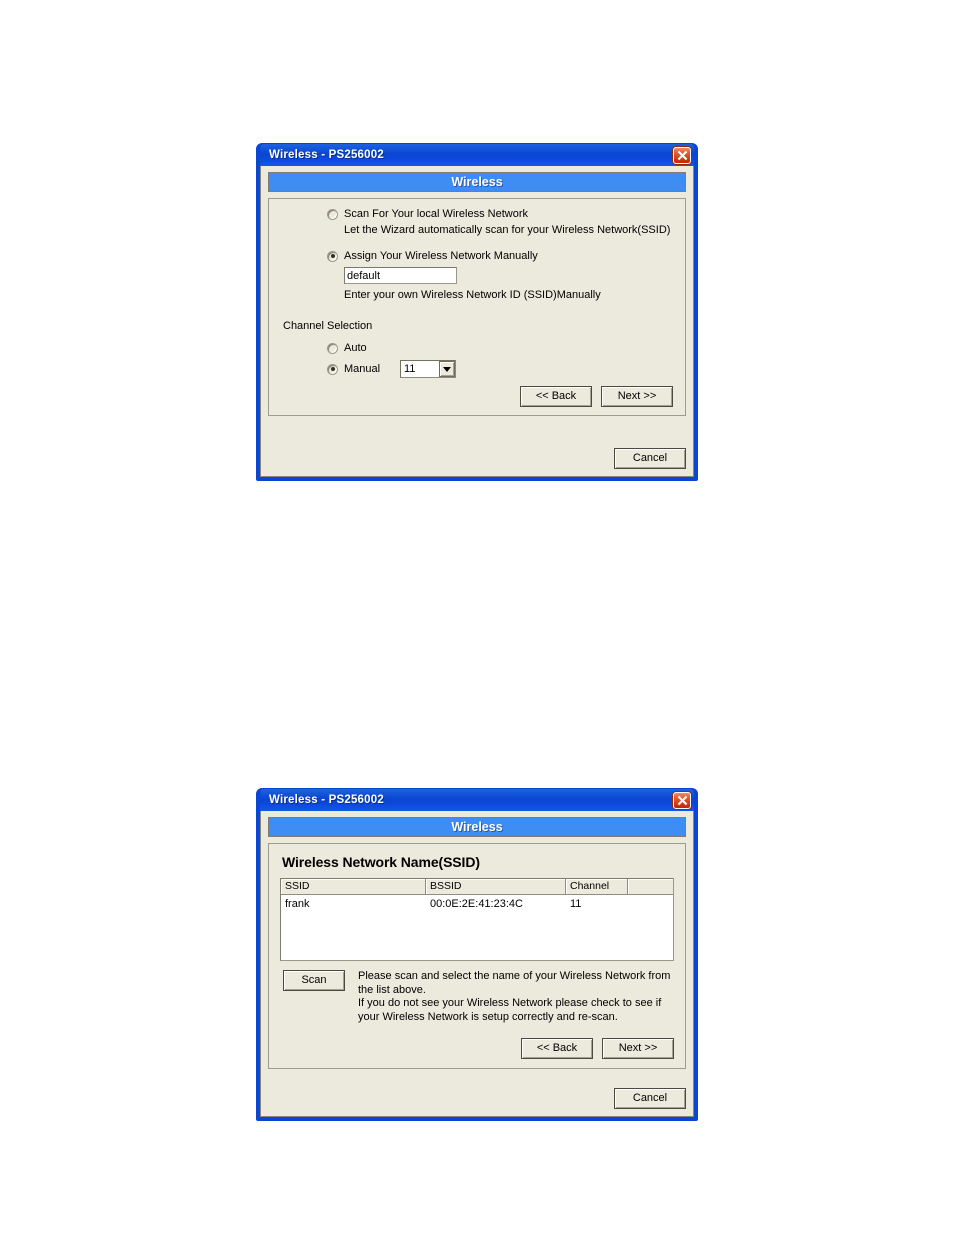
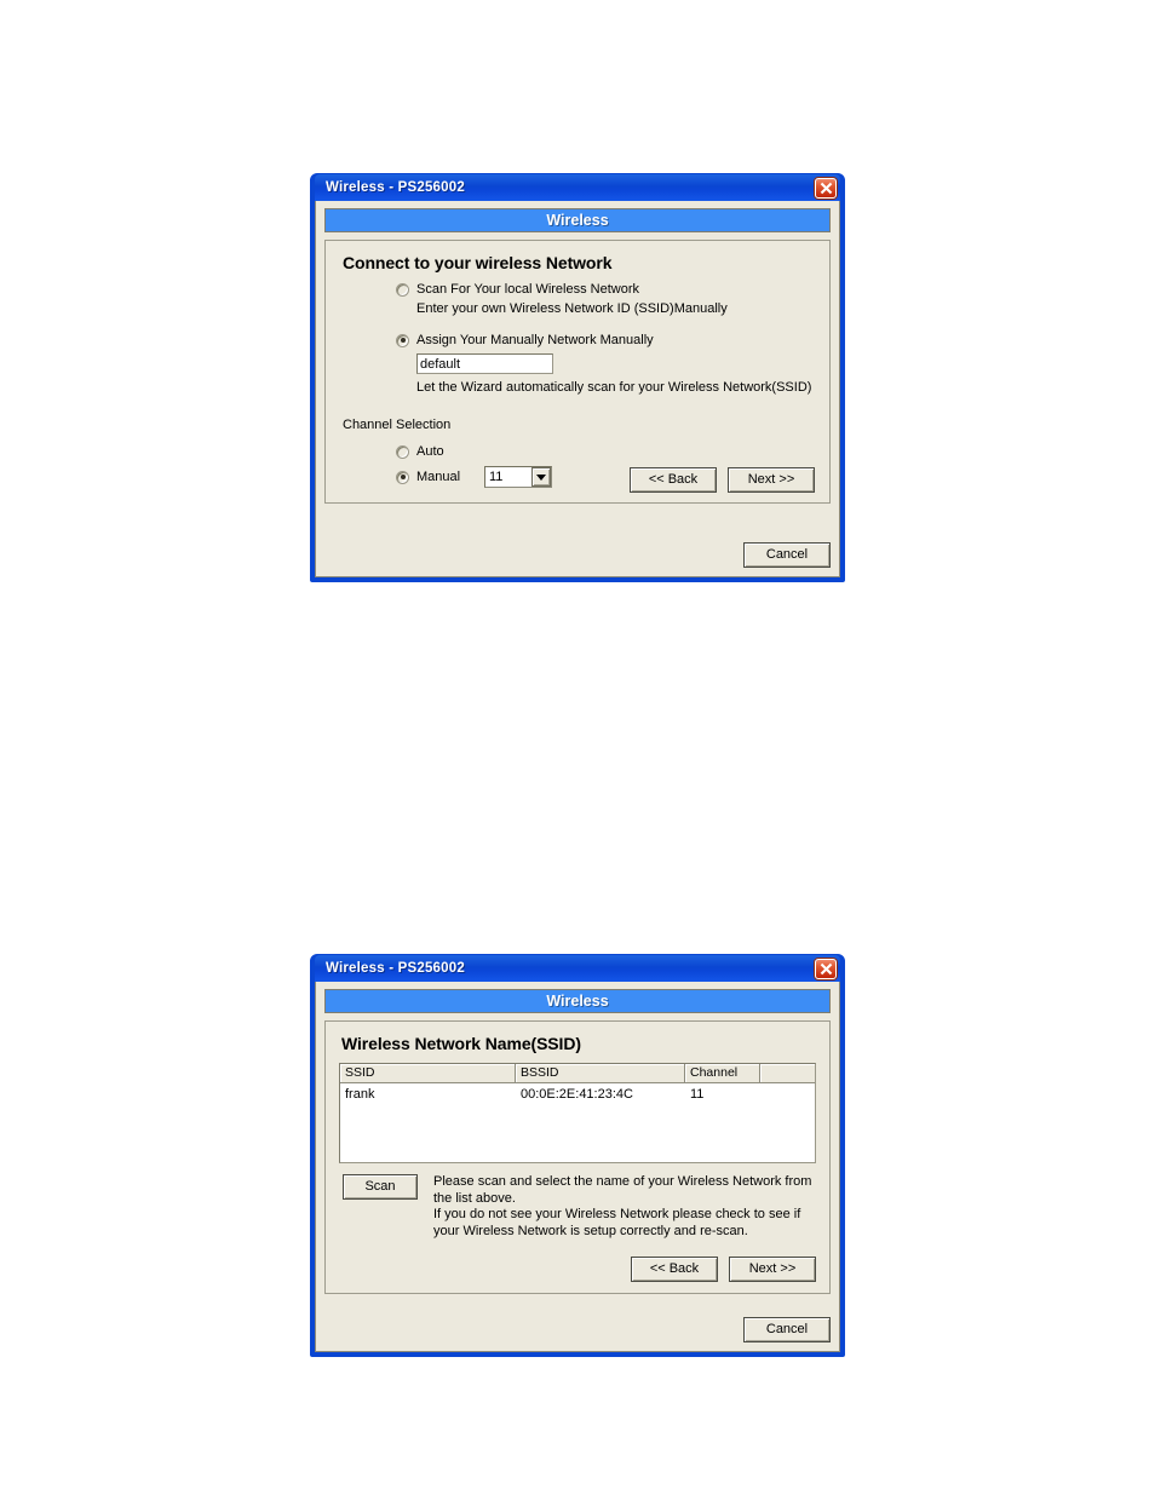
  Wireless - PS256002
  Wireless
+ Connect to your wireless Network
  Scan For Your local Wireless Network
- Let the Wizard automatically scan for your Wireless Network(SSID)
+ Enter your own Wireless Network ID (SSID)Manually
- Assign Your Wireless Network Manually
+ Assign Your Manually Network Manually
  default
- Enter your own Wireless Network ID (SSID)Manually
+ Let the Wizard automatically scan for your Wireless Network(SSID)
  Channel Selection
  Auto
  Manual
  11
  << Back
  Next >>
  Cancel
  Wireless - PS256002
  Wireless
  Wireless Network Name(SSID)
  SSID
  BSSID
  Channel
  frank
  00:0E:2E:41:23:4C
  11
  Scan
  Please scan and select the name of your Wireless Network from the list above.
  If you do not see your Wireless Network please check to see if your Wireless Network is setup correctly and re-scan.
  << Back
  Next >>
  Cancel
